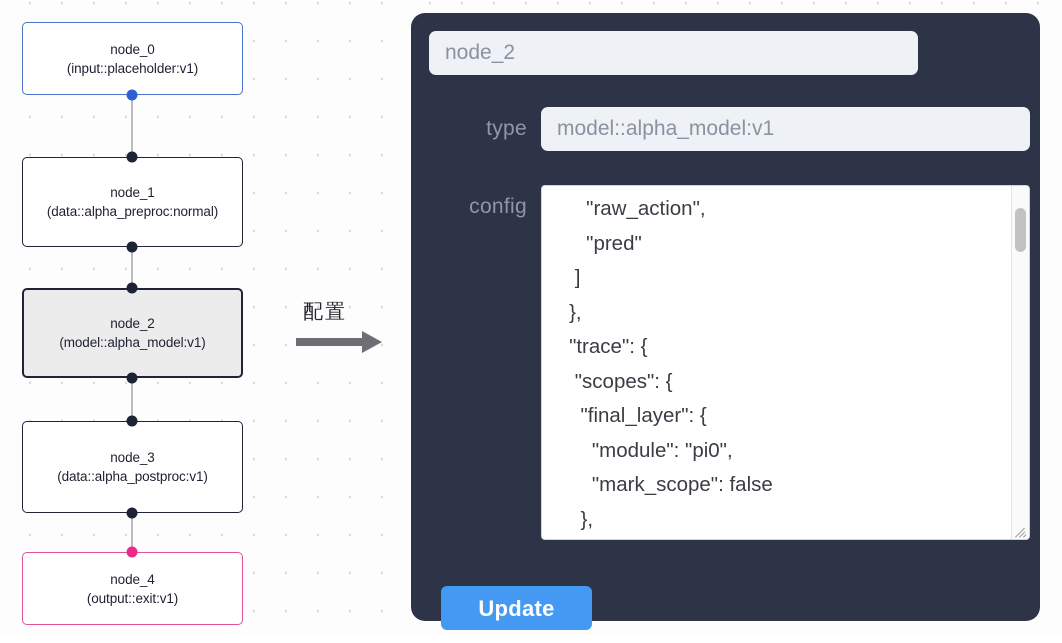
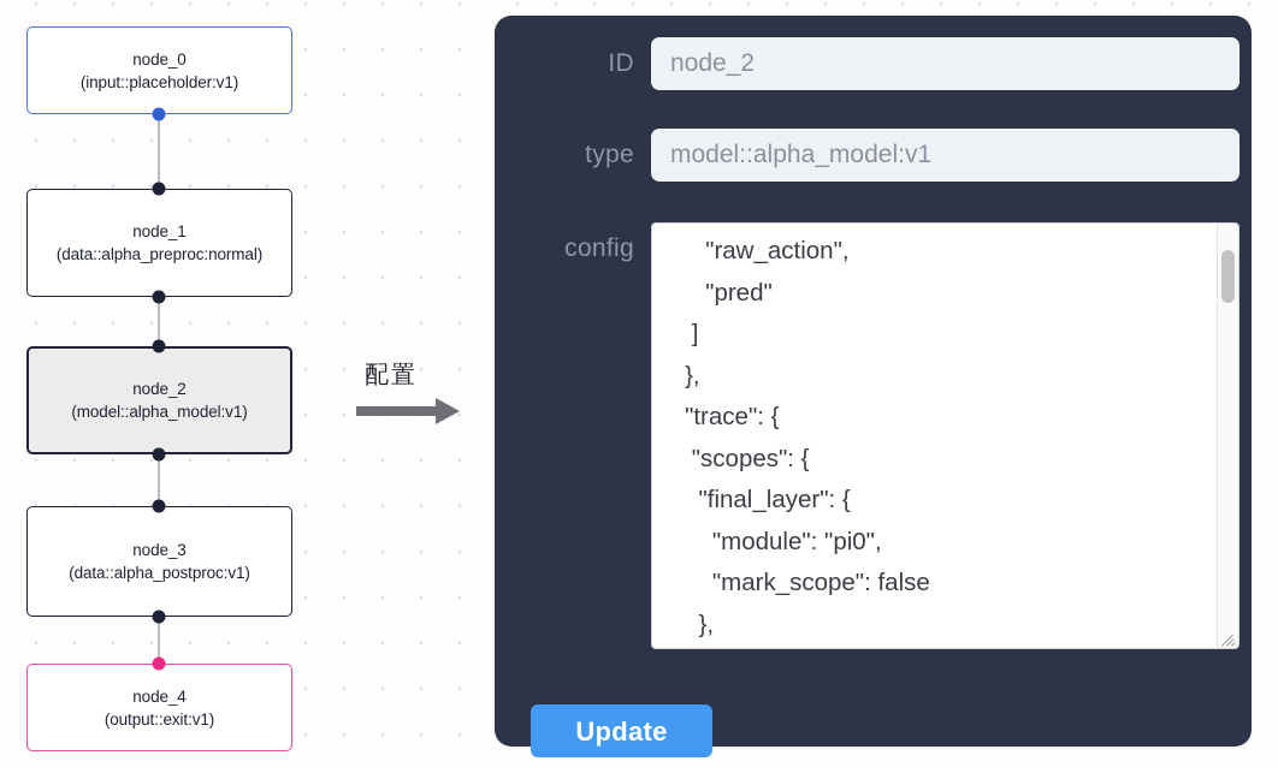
  node_0
  (input::placeholder:v1)
  node_1
  (data::alpha_preproc:normal)
  node_2
  (model::alpha_model:v1)
  node_3
  (data::alpha_postproc:v1)
  node_4
  (output::exit:v1)
  配置
+ ID
  node_2
  type
  model::alpha_model:v1
  config
  "raw_action",
  "pred"
  ]
  },
  "trace": {
  "scopes": {
  "final_layer": {
  "module": "pi0",
  "mark_scope": false
  },
  Update
